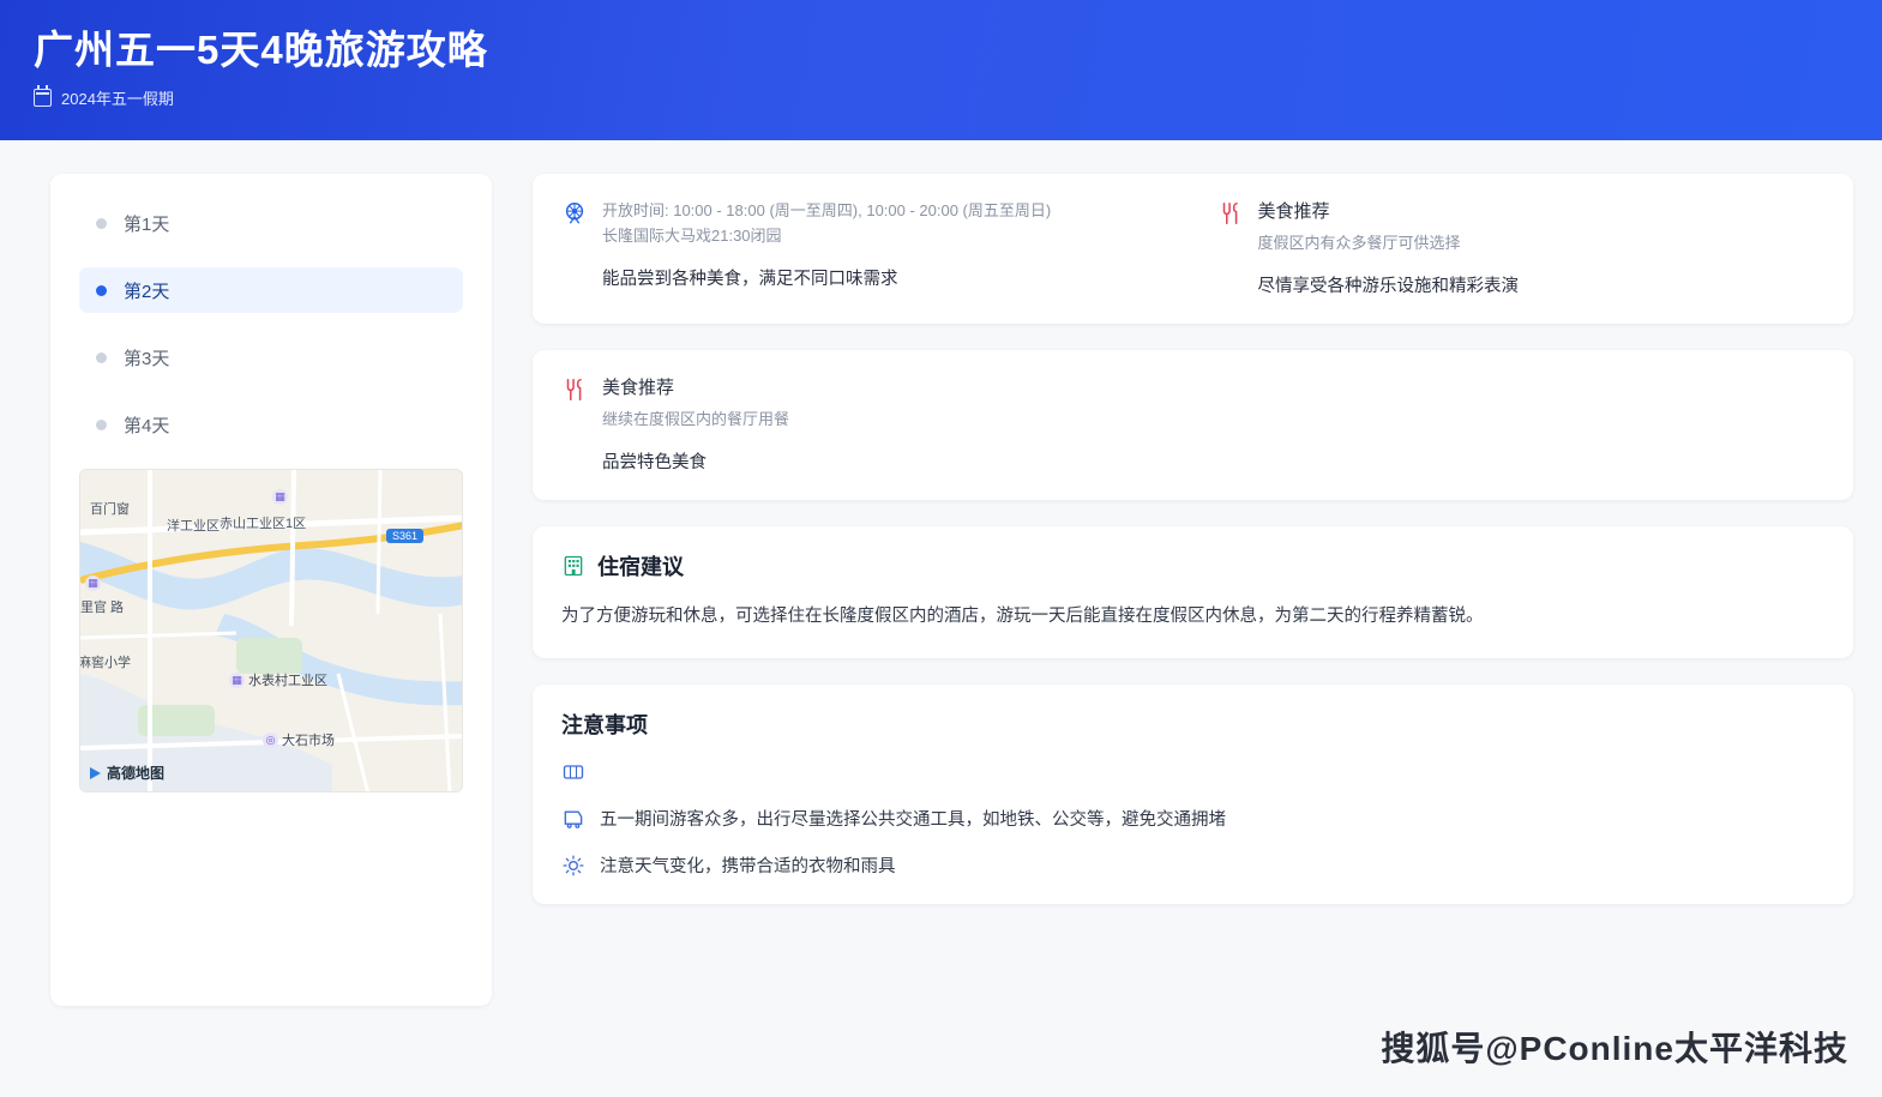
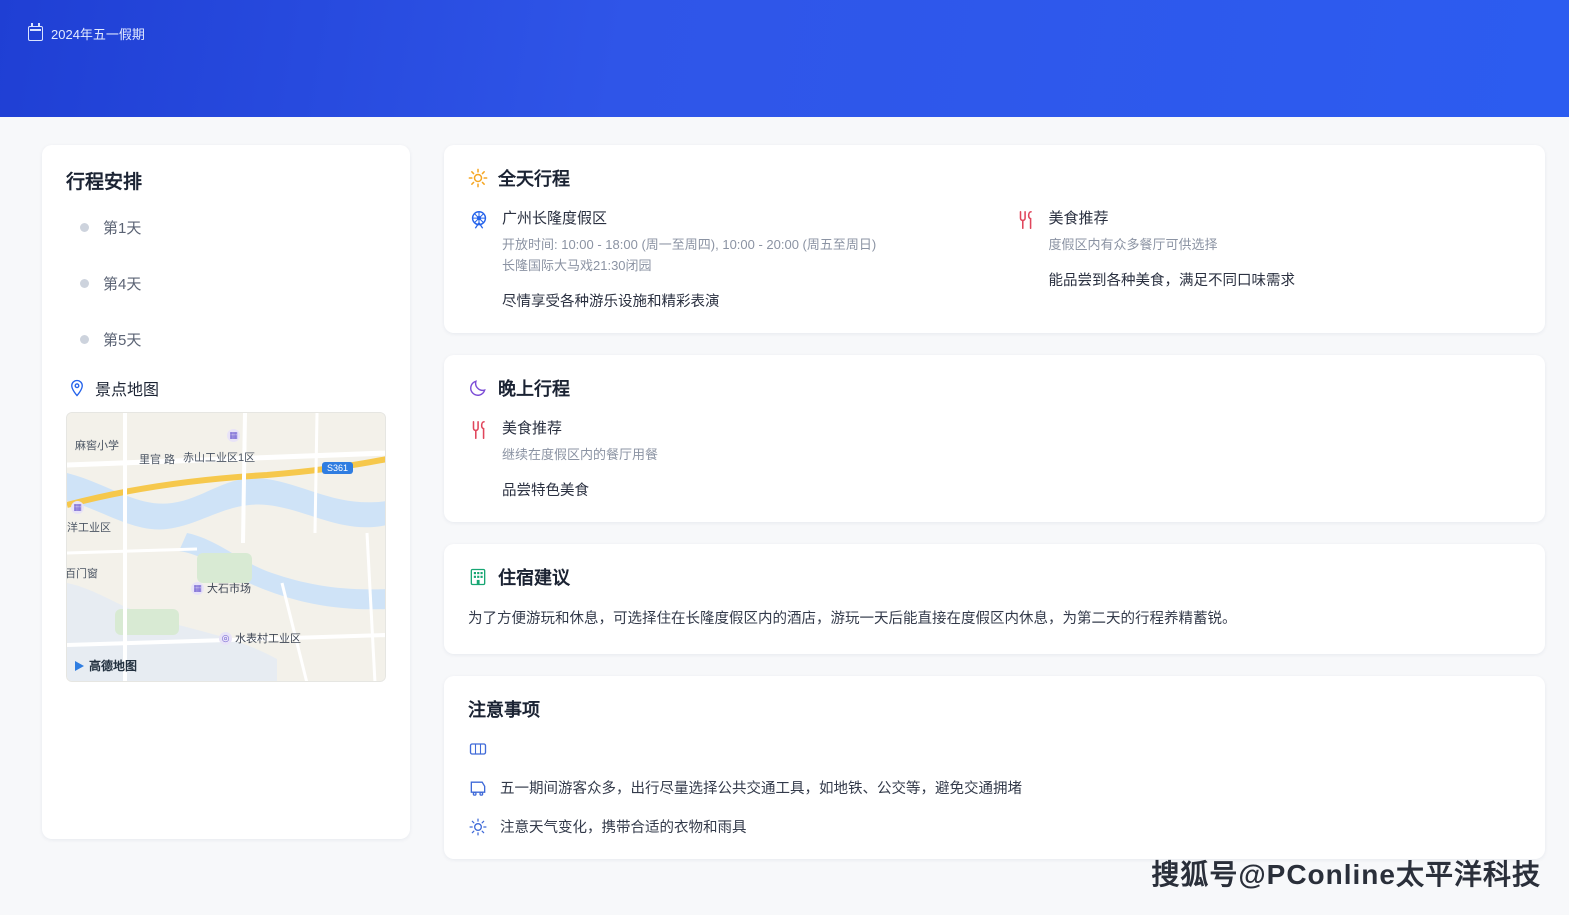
- 广州五一5天4晚旅游攻略
  2024年五一假期
+ 行程安排
  第1天
- 第2天
- 第3天
  第4天
+ 第5天
+ 景点地图
- 百门窗
+ 麻窖小学
- 洋工业区
+ 里官 路
  赤山工业区1区
- 里官 路
+ 洋工业区
- 麻窖小学
+ 百门窗
  S361
  ▦
  ▦
  ▦
- 水表村工业区
+ 大石市场
  ◎
- 大石市场
+ 水表村工业区
  高德地图
+ 全天行程
+ 广州长隆度假区
  开放时间: 10:00 - 18:00 (周一至周四), 10:00 - 20:00 (周五至周日)
  长隆国际大马戏21:30闭园
- 能品尝到各种美食，满足不同口味需求
+ 尽情享受各种游乐设施和精彩表演
  美食推荐
  度假区内有众多餐厅可供选择
- 尽情享受各种游乐设施和精彩表演
+ 能品尝到各种美食，满足不同口味需求
+ 晚上行程
  美食推荐
  继续在度假区内的餐厅用餐
  品尝特色美食
  住宿建议
  为了方便游玩和休息，可选择住在长隆度假区内的酒店，游玩一天后能直接在度假区内休息，为第二天的行程养精蓄锐。
  注意事项
  五一期间游客众多，出行尽量选择公共交通工具，如地铁、公交等，避免交通拥堵
  注意天气变化，携带合适的衣物和雨具
  搜狐号@PConline太平洋科技
